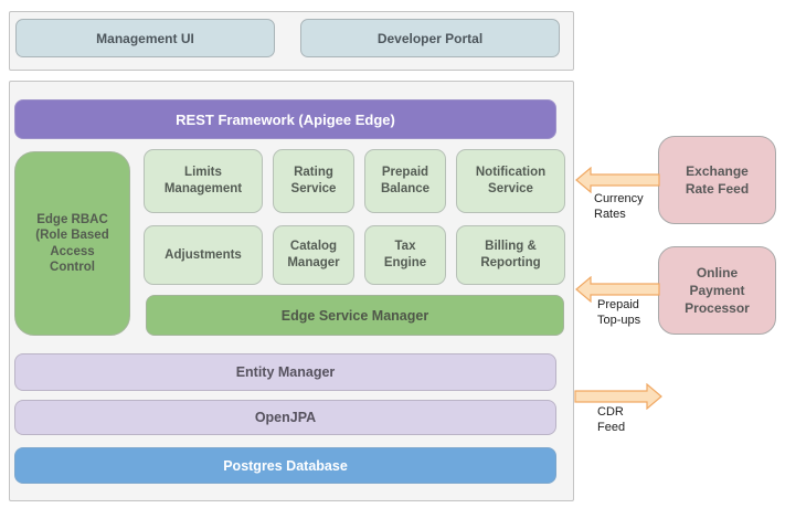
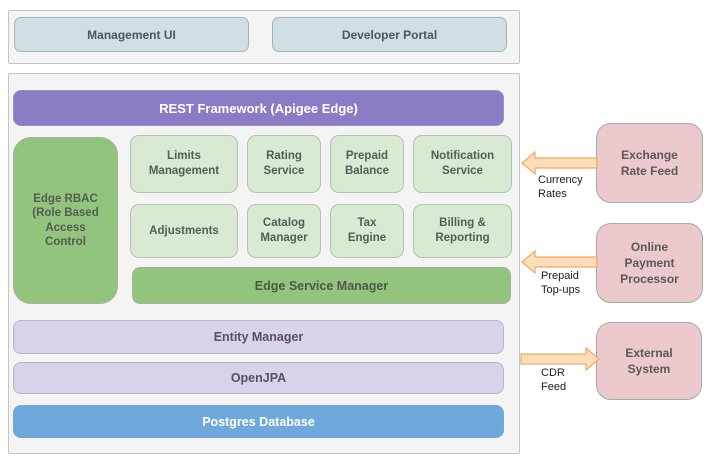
  Management UI
  Developer Portal
  REST Framework (Apigee Edge)
  Edge RBAC
  (Role Based
  Access
  Control
  Limits
  Management
  Rating
  Service
  Prepaid
  Balance
  Notification
  Service
  Adjustments
  Catalog
  Manager
  Tax
  Engine
  Billing &
  Reporting
  Edge Service Manager
  Entity Manager
  OpenJPA
  Postgres Database
  Exchange
  Rate Feed
  Online
  Payment
  Processor
+ External
+ System
  Currency
  Rates
  Prepaid
  Top-ups
  CDR
  Feed
